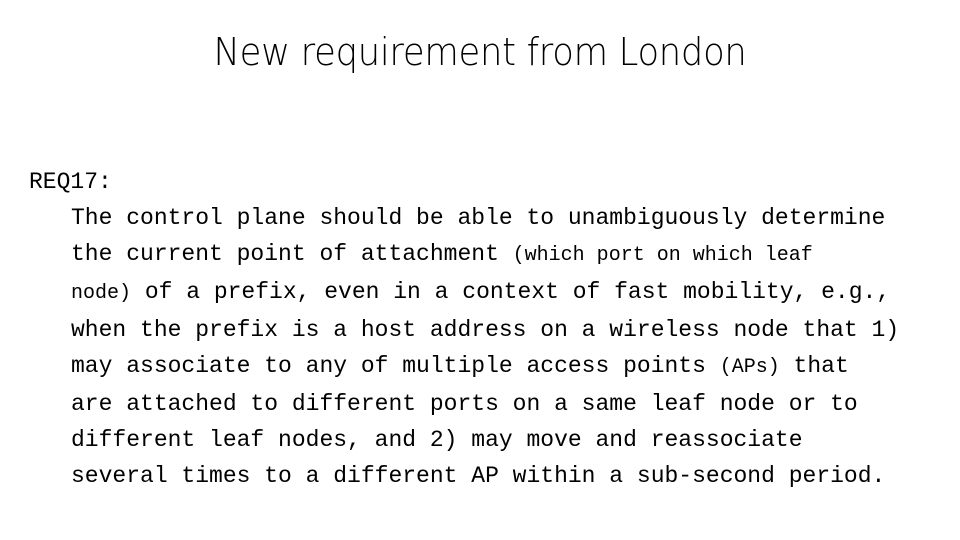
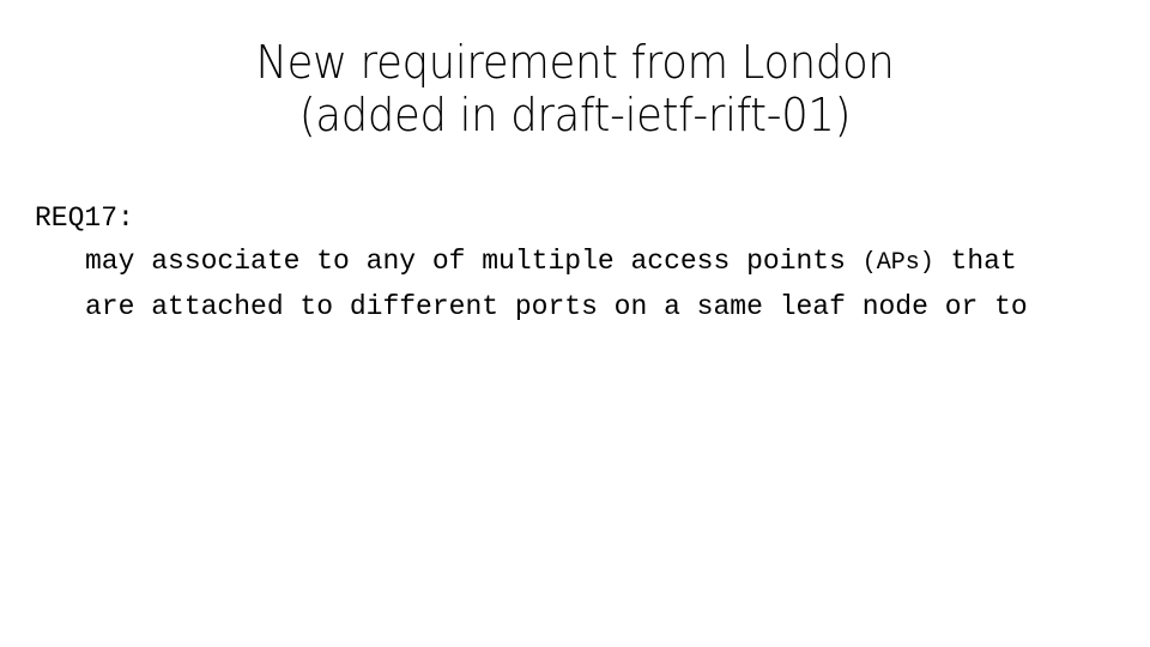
  New requirement from London
+ (added in draft-ietf-rift-01)
  REQ17:
- The control plane should be able to unambiguously determine
- the current point of attachment (which port on which leaf
- node) of a prefix, even in a context of fast mobility, e.g.,
- when the prefix is a host address on a wireless node that 1)
  may associate to any of multiple access points (APs) that
  are attached to different ports on a same leaf node or to
- different leaf nodes, and 2) may move and reassociate
- several times to a different AP within a sub-second period.
